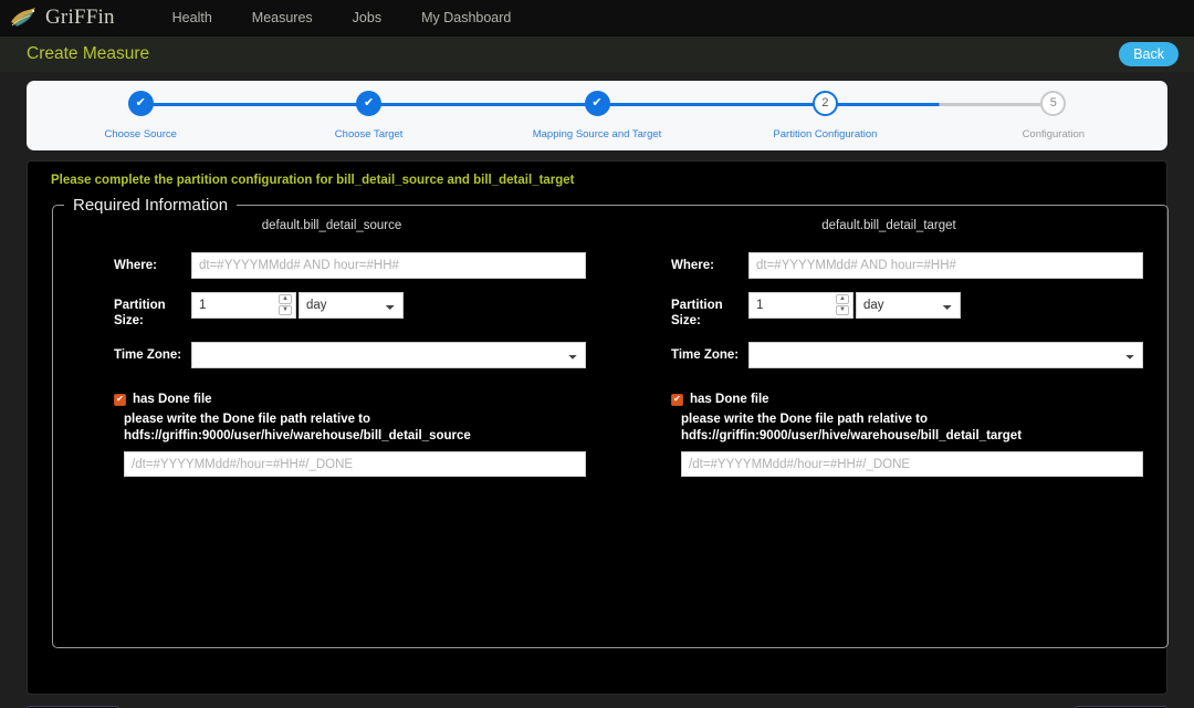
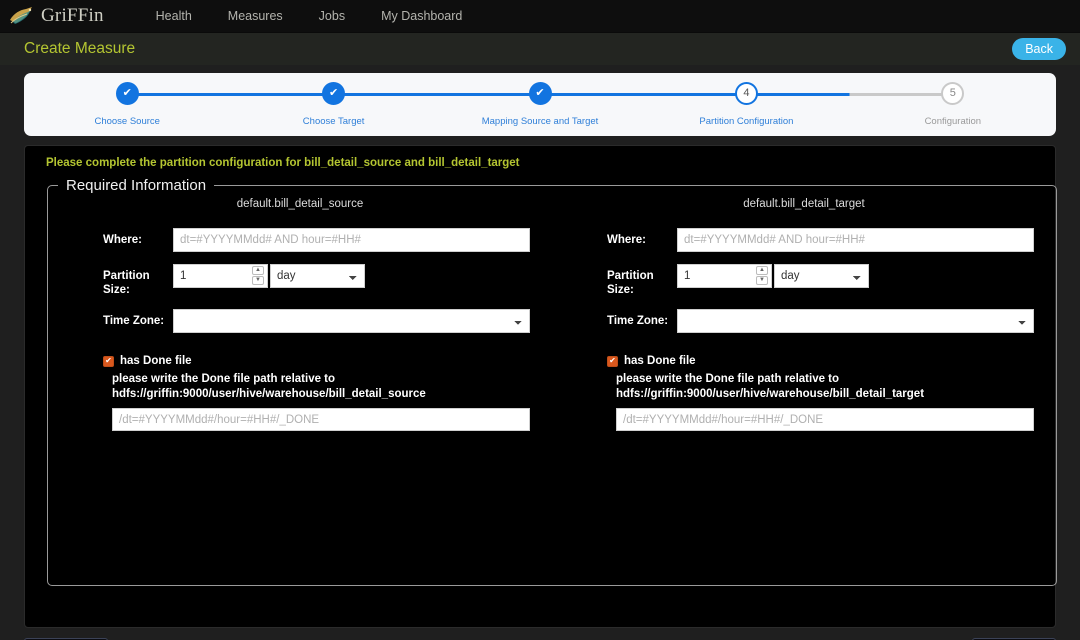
  GriFFin
  Health
  Measures
  Jobs
  My Dashboard
  Create Measure
  Back
  ✔
  Choose Source
  ✔
  Choose Target
  ✔
  Mapping Source and Target
- 2
+ 4
  Partition Configuration
  5
  Configuration
  Please complete the partition configuration for bill_detail_source and bill_detail_target
  Required Information
  default.bill_detail_source
  Where:
  dt=#YYYYMMdd# AND hour=#HH#
  Partition Size:
  1
  day
  Time Zone:
  ✔
  has Done file
  please write the Done file path relative to hdfs://griffin:9000/user/hive/warehouse/bill_detail_source
  /dt=#YYYYMMdd#/hour=#HH#/_DONE
  default.bill_detail_target
  Where:
  dt=#YYYYMMdd# AND hour=#HH#
  Partition Size:
  1
  day
  Time Zone:
  ✔
  has Done file
  please write the Done file path relative to hdfs://griffin:9000/user/hive/warehouse/bill_detail_target
  /dt=#YYYYMMdd#/hour=#HH#/_DONE
